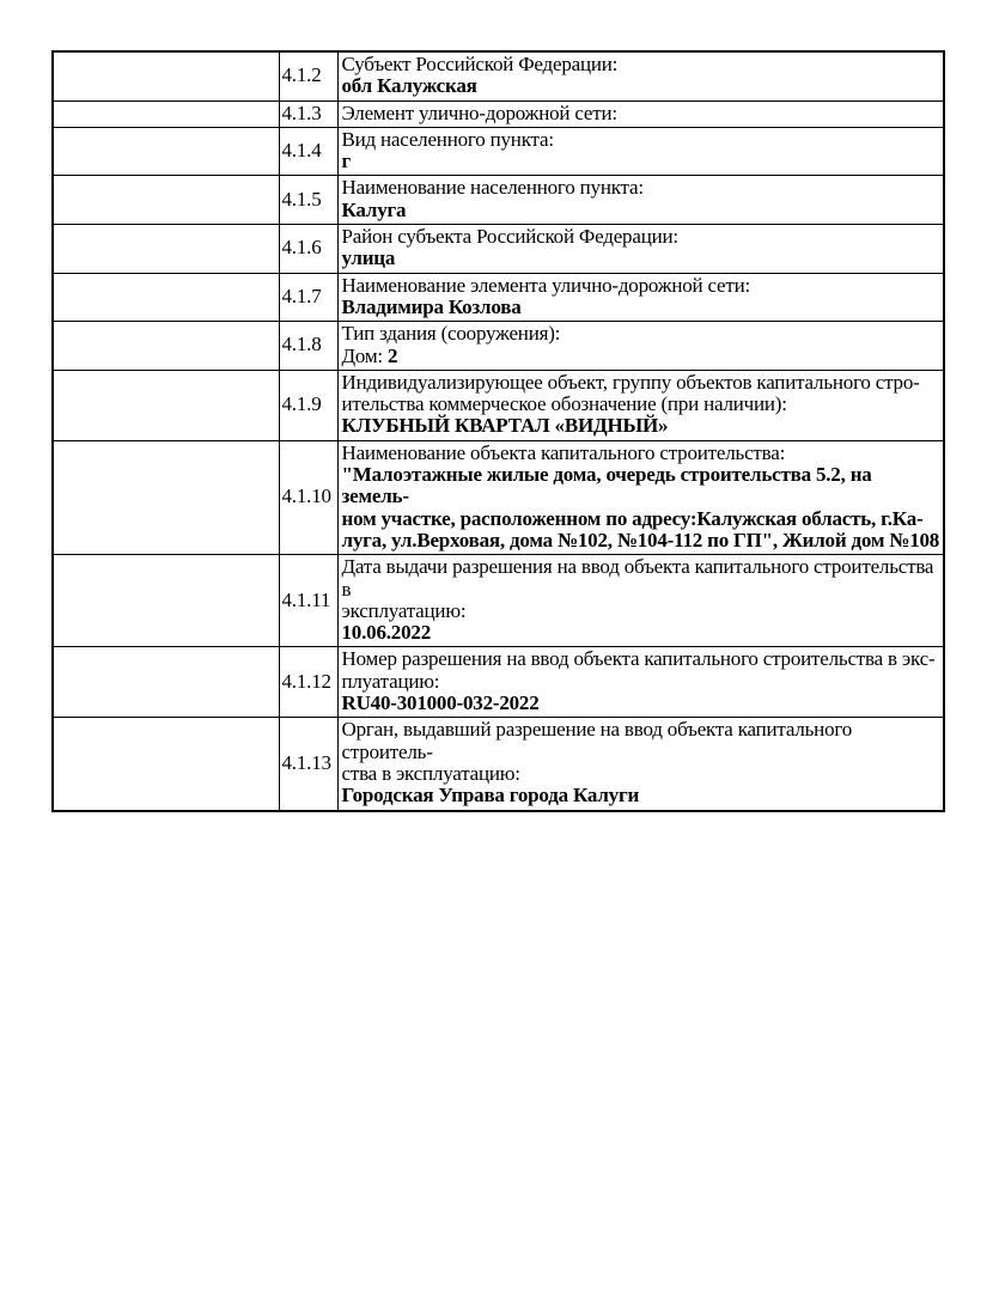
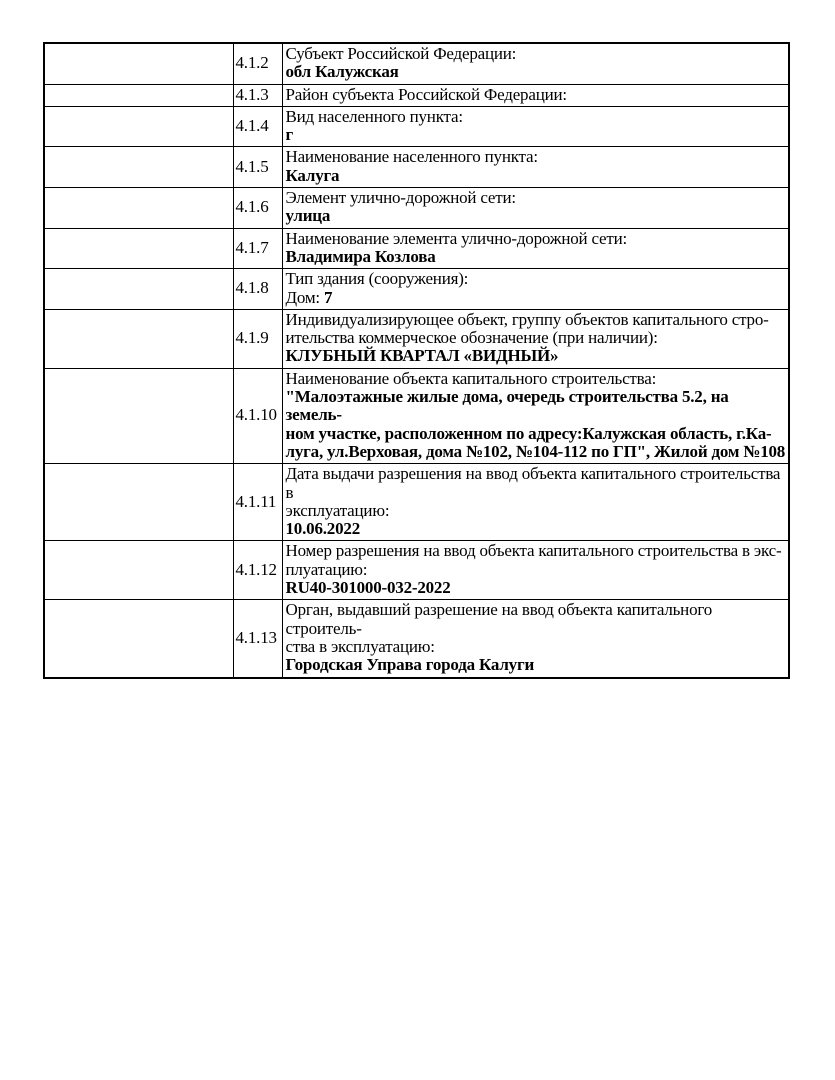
  	4.1.2	Субъект Российской Федерации: обл Калужская
- 	4.1.3	Элемент улично-дорожной сети:
+ 	4.1.3	Район субъекта Российской Федерации:
  	4.1.4	Вид населенного пункта: г
  	4.1.5	Наименование населенного пункта: Калуга
- 	4.1.6	Район субъекта Российской Федерации: улица
+ 	4.1.6	Элемент улично-дорожной сети: улица
  	4.1.7	Наименование элемента улично-дорожной сети: Владимира Козлова
- 	4.1.8	Тип здания (сооружения): Дом: 2
+ 	4.1.8	Тип здания (сооружения): Дом: 7
  	4.1.9	Индивидуализирующее объект, группу объектов капитального стро- ительства коммерческое обозначение (при наличии): КЛУБНЫЙ КВАРТАЛ «ВИДНЫЙ»
  	4.1.10	Наименование объекта капитального строительства: "Малоэтажные жилые дома, очередь строительства 5.2, на земель- ном участке, расположенном по адресу:Калужская область, г.Ка- луга, ул.Верховая, дома №102, №104-112 по ГП", Жилой дом №108
  	4.1.11	Дата выдачи разрешения на ввод объекта капитального строительства в эксплуатацию: 10.06.2022
  	4.1.12	Номер разрешения на ввод объекта капитального строительства в экс- плуатацию: RU40-301000-032-2022
  	4.1.13	Орган, выдавший разрешение на ввод объекта капитального строитель- ства в эксплуатацию: Городская Управа города Калуги
